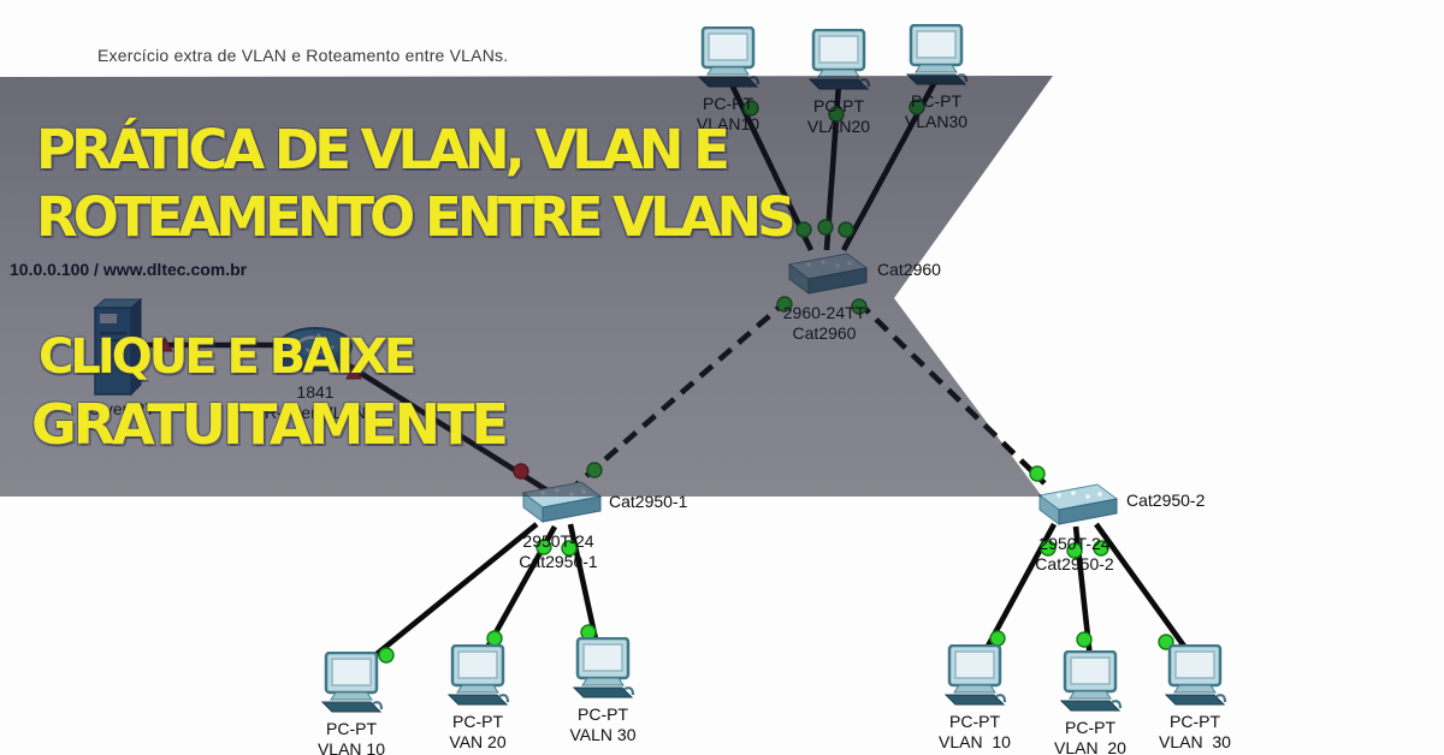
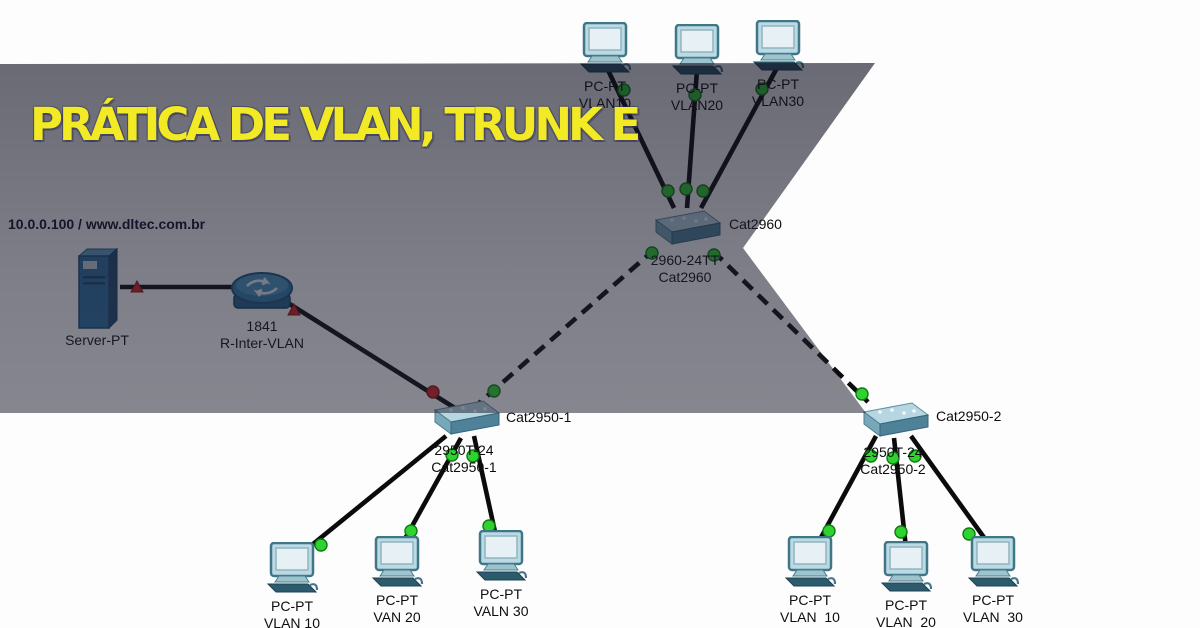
  2950T-24
  Cat2950-1
  Cat2950-1
  2950T-24
  Cat2950-2
  Cat2950-2
  PC-PT
  VLAN 10
  PC-PT
  VAN 20
  PC-PT
  VALN 30
  PC-PT
  VLAN 10
  PC-PT
  VLAN 20
  PC-PT
  VLAN 30
- Exercício extra de VLAN e Roteamento entre VLANs.
- PRÁTICA DE VLAN, VLAN E
+ PRÁTICA DE VLAN, TRUNK E
- ROTEAMENTO ENTRE VLANS
- CLIQUE E BAIXE
- GRATUITAMENTE
